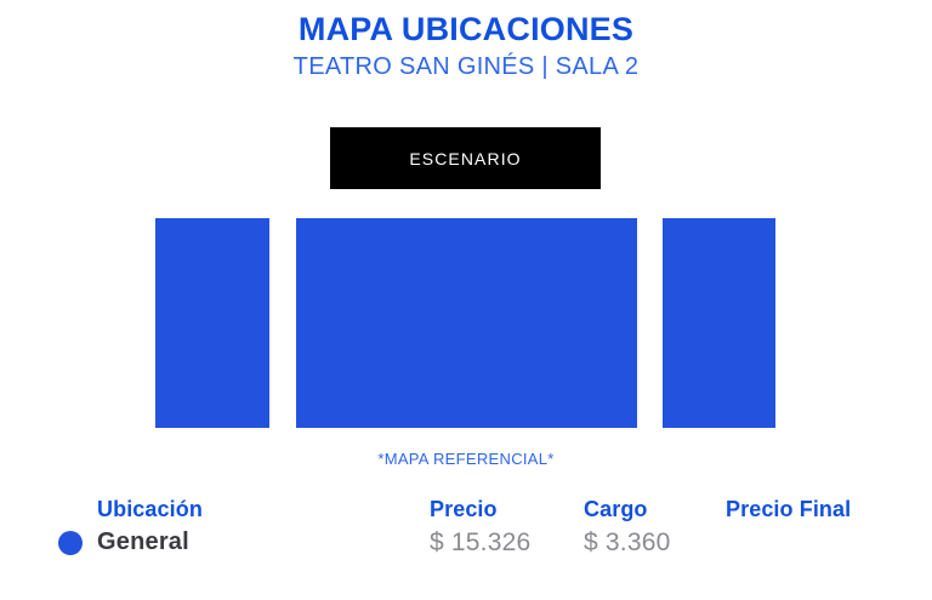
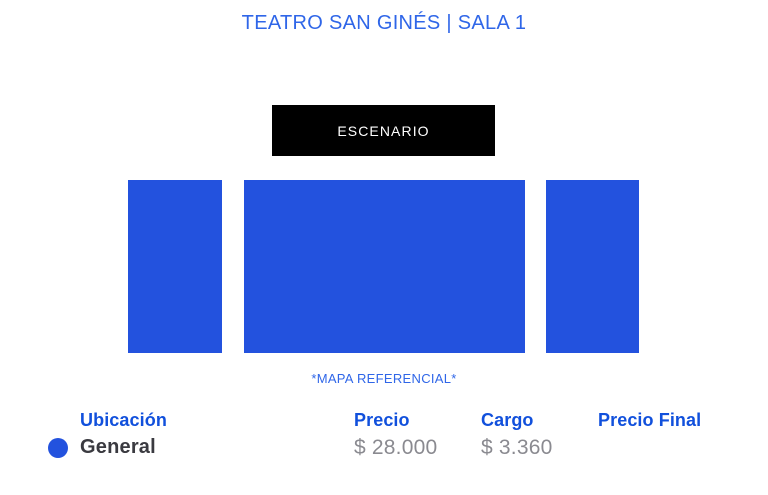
- MAPA UBICACIONES
- TEATRO SAN GINÉS | SALA 2
+ TEATRO SAN GINÉS | SALA 1
  ESCENARIO
  *MAPA REFERENCIAL*
  Ubicación
  Precio
  Cargo
  Precio Final
  General
- $ 15.326
+ $ 28.000
  $ 3.360
